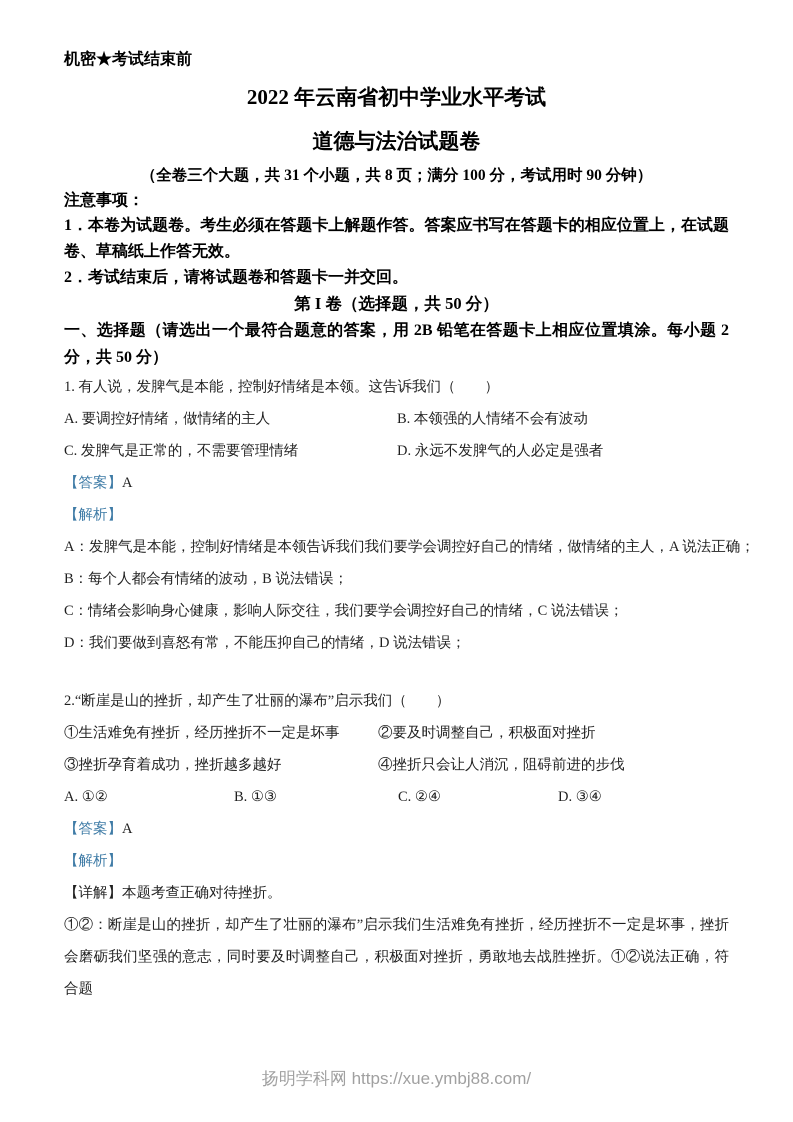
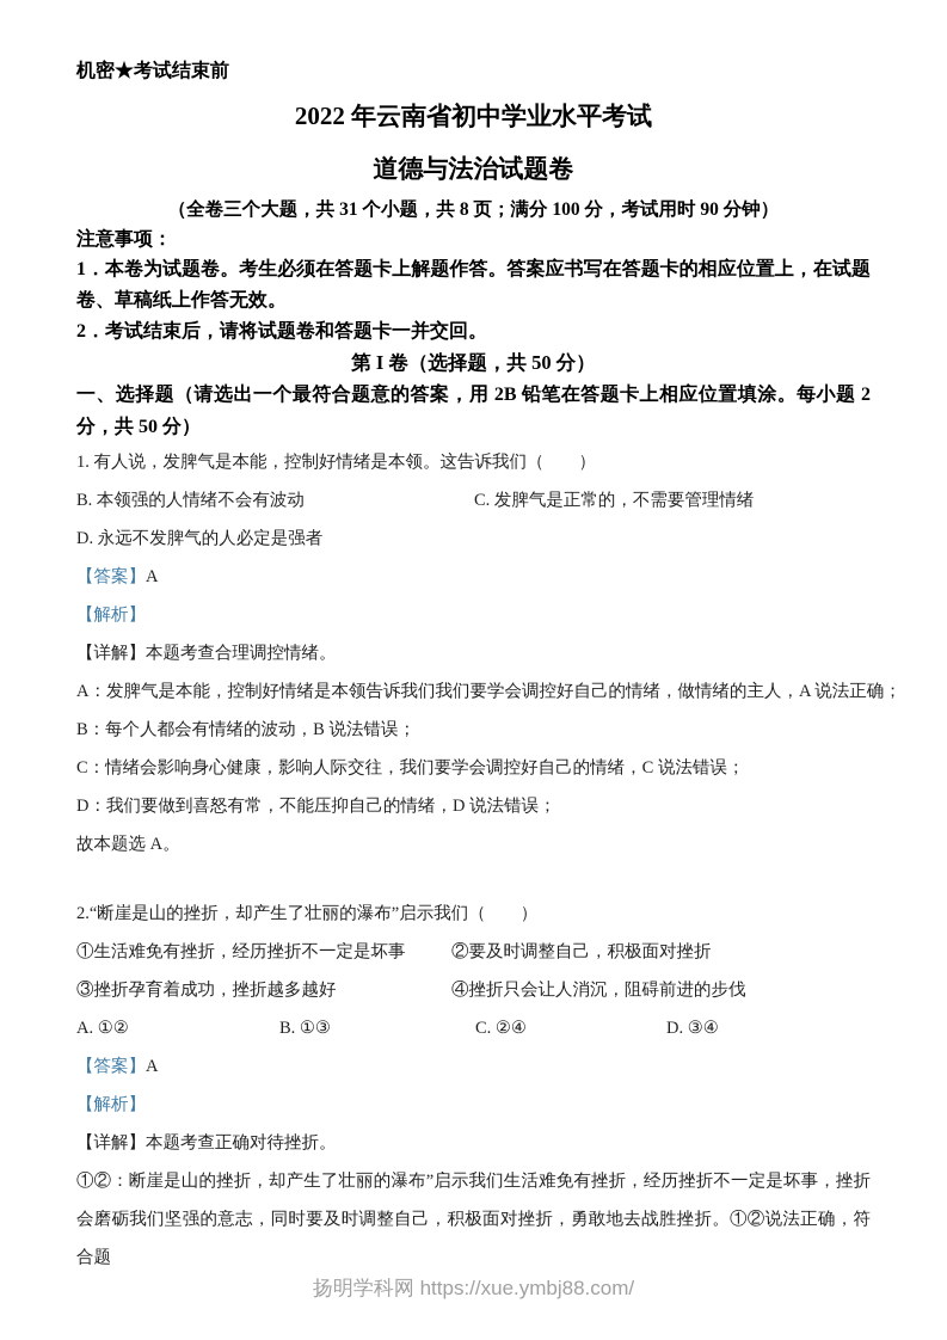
  机密★考试结束前
  2022 年云南省初中学业水平考试
  道德与法治试题卷
  （全卷三个大题，共 31 个小题，共 8 页；满分 100 分，考试用时 90 分钟）
  注意事项：
  1．本卷为试题卷。考生必须在答题卡上解题作答。答案应书写在答题卡的相应位置上，在试题卷、草稿纸上作答无效。
  2．考试结束后，请将试题卷和答题卡一并交回。
  第 I 卷（选择题，共 50 分）
  一、选择题（请选出一个最符合题意的答案，用 2B 铅笔在答题卡上相应位置填涂。每小题 2 分，共 50 分）
  1. 有人说，发脾气是本能，控制好情绪是本领。这告诉我们（ ）
- A. 要调控好情绪，做情绪的主人
  B. 本领强的人情绪不会有波动
  C. 发脾气是正常的，不需要管理情绪
  D. 永远不发脾气的人必定是强者
  【答案】A
  【解析】
+ 【详解】本题考查合理调控情绪。
  A：发脾气是本能，控制好情绪是本领告诉我们我们要学会调控好自己的情绪，做情绪的主人，A 说法正确；
  B：每个人都会有情绪的波动，B 说法错误；
  C：情绪会影响身心健康，影响人际交往，我们要学会调控好自己的情绪，C 说法错误；
  D：我们要做到喜怒有常，不能压抑自己的情绪，D 说法错误；
+ 故本题选 A。
  2.“断崖是山的挫折，却产生了壮丽的瀑布”启示我们（ ）
  ①生活难免有挫折，经历挫折不一定是坏事
  ②要及时调整自己，积极面对挫折
  ③挫折孕育着成功，挫折越多越好
  ④挫折只会让人消沉，阻碍前进的步伐
  A. ①②
  B. ①③
  C. ②④
  D. ③④
  【答案】A
  【解析】
  【详解】本题考查正确对待挫折。
  ①②：断崖是山的挫折，却产生了壮丽的瀑布”启示我们生活难免有挫折，经历挫折不一定是坏事，挫折会磨砺我们坚强的意志，同时要及时调整自己，积极面对挫折，勇敢地去战胜挫折。①②说法正确，符合题
  扬明学科网 https://xue.ymbj88.com/
